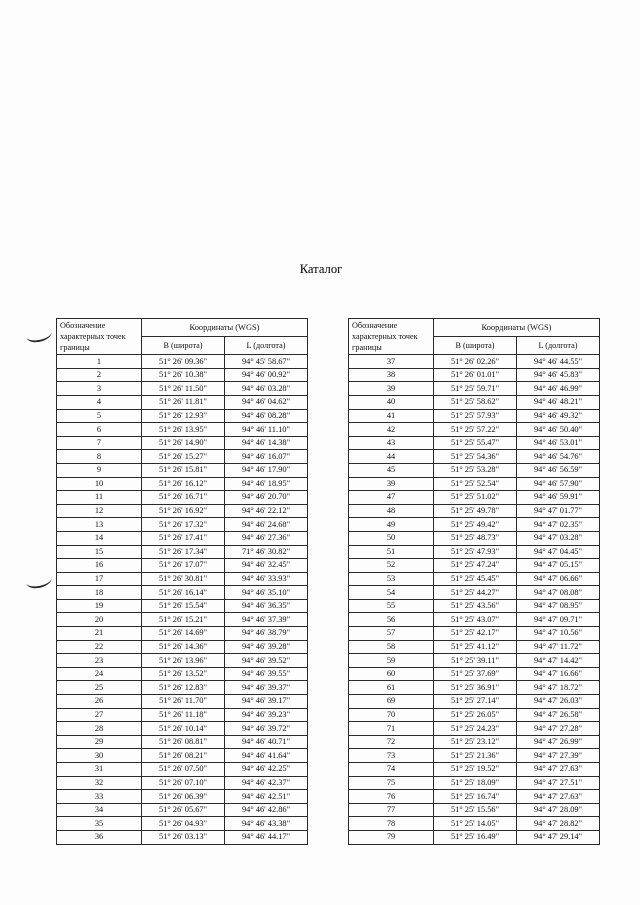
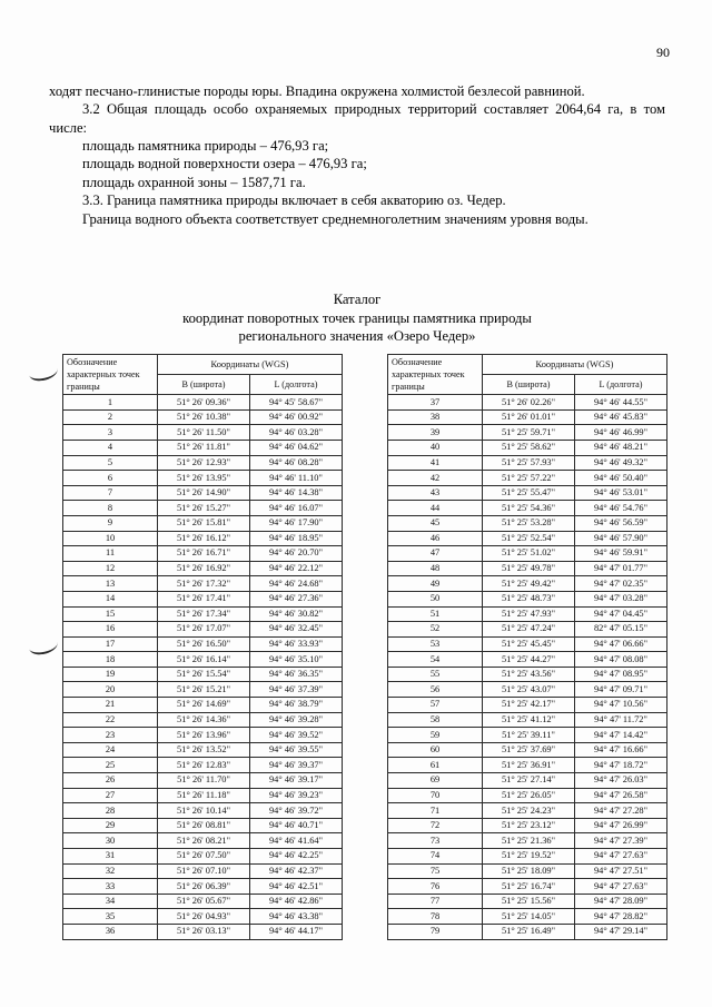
+ 90
+ ходят песчано-глинистые породы юры. Впадина окружена холмистой безлесой равниной.
+ 3.2 Общая площадь особо охраняемых природных территорий составляет 2064,64 га, в том числе:
+ площадь памятника природы – 476,93 га;
+ площадь водной поверхности озера – 476,93 га;
+ площадь охранной зоны – 1587,71 га.
+ 3.3. Граница памятника природы включает в себя акваторию оз. Чедер.
+ Граница водного объекта соответствует среднемноголетним значениям уровня воды.
  Каталог
+ координат поворотных точек границы памятника природы
+ регионального значения «Озеро Чедер»
  Обозначение характерных точек границы	Координаты (WGS)
  B (широта)	L (долгота)
  1	51° 26' 09.36"	94° 45' 58.67"
  2	51° 26' 10.38"	94° 46' 00.92"
  3	51° 26' 11.50"	94° 46' 03.28"
  4	51° 26' 11.81"	94° 46' 04.62"
  5	51° 26' 12.93"	94° 46' 08.28"
  6	51° 26' 13.95"	94° 46' 11.10"
  7	51° 26' 14.90"	94° 46' 14.38"
  8	51° 26' 15.27"	94° 46' 16.07"
  9	51° 26' 15.81"	94° 46' 17.90"
  10	51° 26' 16.12"	94° 46' 18.95"
  11	51° 26' 16.71"	94° 46' 20.70"
  12	51° 26' 16.92"	94° 46' 22.12"
  13	51° 26' 17.32"	94° 46' 24.68"
  14	51° 26' 17.41"	94° 46' 27.36"
- 15	51° 26' 17.34"	71° 46' 30.82"
+ 15	51° 26' 17.34"	94° 46' 30.82"
  16	51° 26' 17.07"	94° 46' 32.45"
- 17	51° 26' 30.81"	94° 46' 33.93"
+ 17	51° 26' 16.50"	94° 46' 33.93"
  18	51° 26' 16.14"	94° 46' 35.10"
  19	51° 26' 15.54"	94° 46' 36.35"
  20	51° 26' 15.21"	94° 46' 37.39"
  21	51° 26' 14.69"	94° 46' 38.79"
  22	51° 26' 14.36"	94° 46' 39.28"
  23	51° 26' 13.96"	94° 46' 39.52"
  24	51° 26' 13.52"	94° 46' 39.55"
  25	51° 26' 12.83"	94° 46' 39.37"
  26	51° 26' 11.70"	94° 46' 39.17"
  27	51° 26' 11.18"	94° 46' 39.23"
  28	51° 26' 10.14"	94° 46' 39.72"
  29	51° 26' 08.81"	94° 46' 40.71"
  30	51° 26' 08.21"	94° 46' 41.64"
  31	51° 26' 07.50"	94° 46' 42.25"
  32	51° 26' 07.10"	94° 46' 42.37"
  33	51° 26' 06.39"	94° 46' 42.51"
  34	51° 26' 05.67"	94° 46' 42.86"
  35	51° 26' 04.93"	94° 46' 43.38"
  36	51° 26' 03.13"	94° 46' 44.17"
  Обозначение характерных точек границы	Координаты (WGS)
  B (широта)	L (долгота)
  37	51° 26' 02.26"	94° 46' 44.55"
  38	51° 26' 01.01"	94° 46' 45.83"
  39	51° 25' 59.71"	94° 46' 46.99"
  40	51° 25' 58.62"	94° 46' 48.21"
  41	51° 25' 57.93"	94° 46' 49.32"
  42	51° 25' 57.22"	94° 46' 50.40"
  43	51° 25' 55.47"	94° 46' 53.01"
  44	51° 25' 54.36"	94° 46' 54.76"
  45	51° 25' 53.28"	94° 46' 56.59"
- 39	51° 25' 52.54"	94° 46' 57.90"
+ 46	51° 25' 52.54"	94° 46' 57.90"
  47	51° 25' 51.02"	94° 46' 59.91"
  48	51° 25' 49.78"	94° 47' 01.77"
  49	51° 25' 49.42"	94° 47' 02.35"
  50	51° 25' 48.73"	94° 47' 03.28"
  51	51° 25' 47.93"	94° 47' 04.45"
- 52	51° 25' 47.24"	94° 47' 05.15"
+ 52	51° 25' 47.24"	82° 47' 05.15"
  53	51° 25' 45.45"	94° 47' 06.66"
  54	51° 25' 44.27"	94° 47' 08.08"
  55	51° 25' 43.56"	94° 47' 08.95"
  56	51° 25' 43.07"	94° 47' 09.71"
  57	51° 25' 42.17"	94° 47' 10.56"
  58	51° 25' 41.12"	94° 47' 11.72"
  59	51° 25' 39.11"	94° 47' 14.42"
  60	51° 25' 37.69"	94° 47' 16.66"
  61	51° 25' 36.91"	94° 47' 18.72"
  69	51° 25' 27.14"	94° 47' 26.03"
  70	51° 25' 26.05"	94° 47' 26.58"
  71	51° 25' 24.23"	94° 47' 27.28"
  72	51° 25' 23.12"	94° 47' 26.99"
  73	51° 25' 21.36"	94° 47' 27.39"
  74	51° 25' 19.52"	94° 47' 27.63"
  75	51° 25' 18.09"	94° 47' 27.51"
  76	51° 25' 16.74"	94° 47' 27.63"
  77	51° 25' 15.56"	94° 47' 28.09"
  78	51° 25' 14.05"	94° 47' 28.82"
  79	51° 25' 16.49"	94° 47' 29.14"
